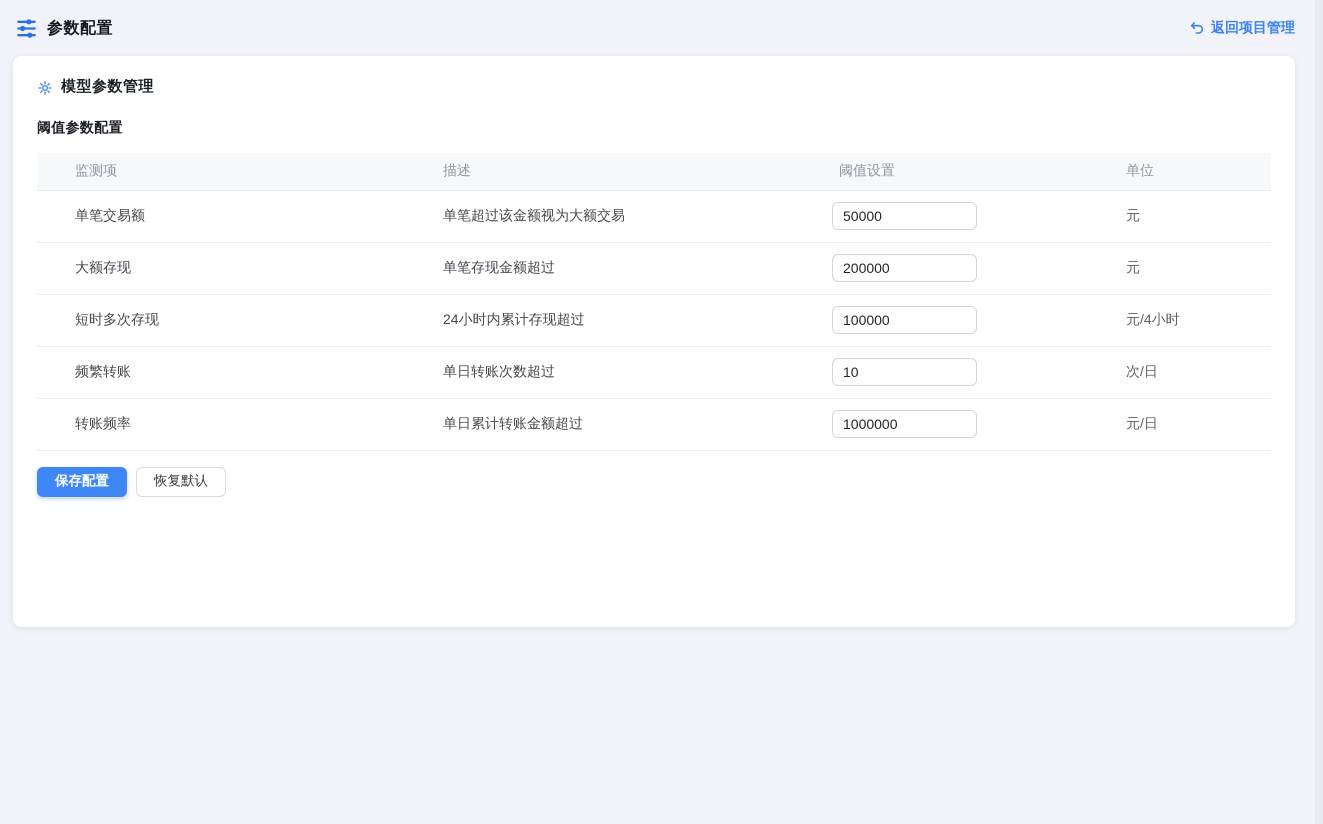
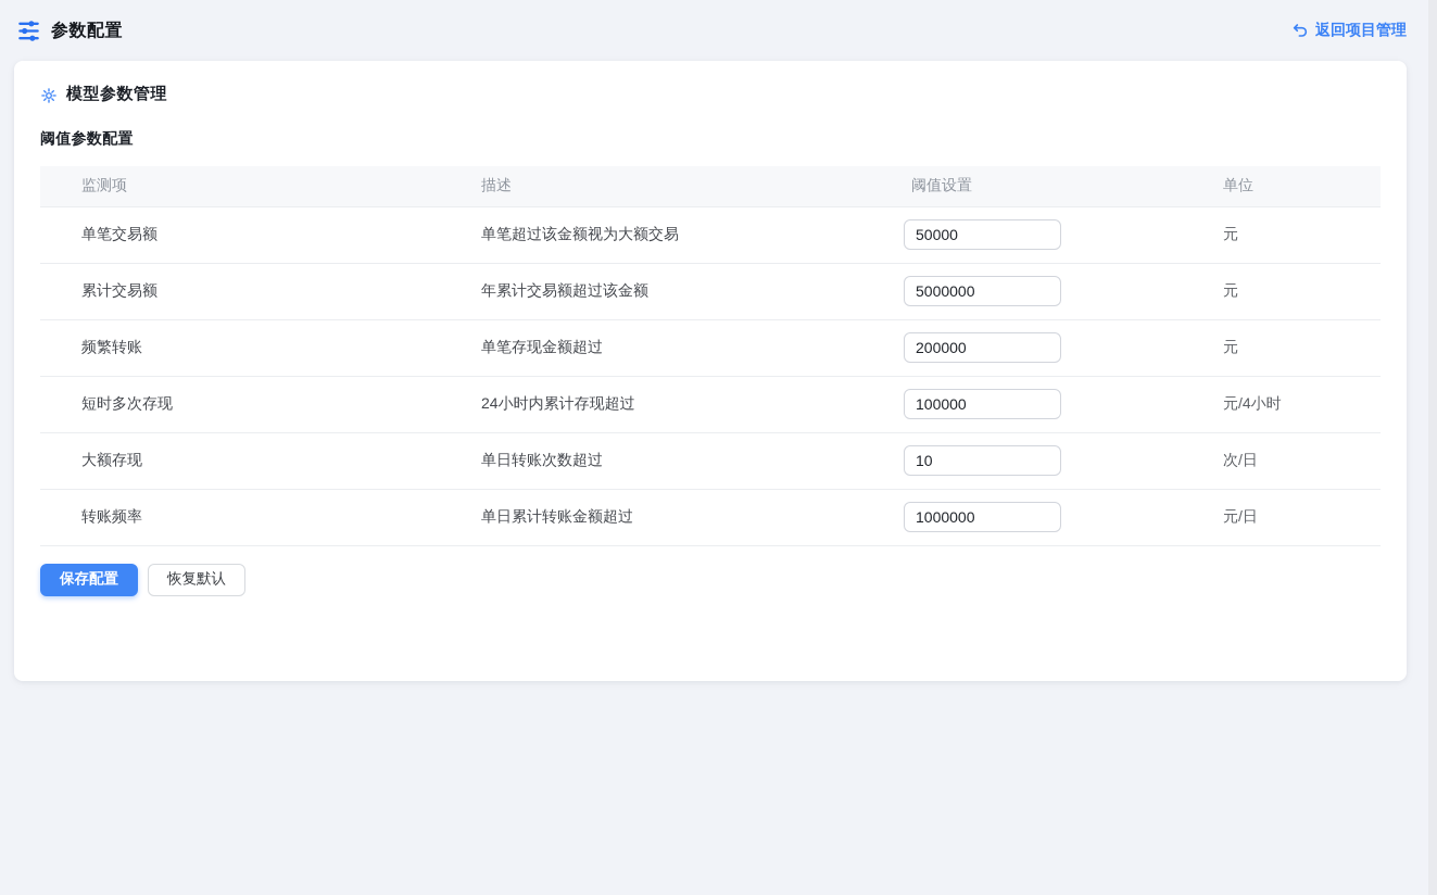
  参数配置
  返回项目管理
  模型参数管理
  阈值参数配置
  监测项	描述	阈值设置	单位
  单笔交易额	单笔超过该金额视为大额交易	50000	元
+ 累计交易额	年累计交易额超过该金额	5000000	元
- 大额存现	单笔存现金额超过	200000	元
+ 频繁转账	单笔存现金额超过	200000	元
  短时多次存现	24小时内累计存现超过	100000	元/4小时
- 频繁转账	单日转账次数超过	10	次/日
+ 大额存现	单日转账次数超过	10	次/日
  转账频率	单日累计转账金额超过	1000000	元/日
  保存配置
  恢复默认
